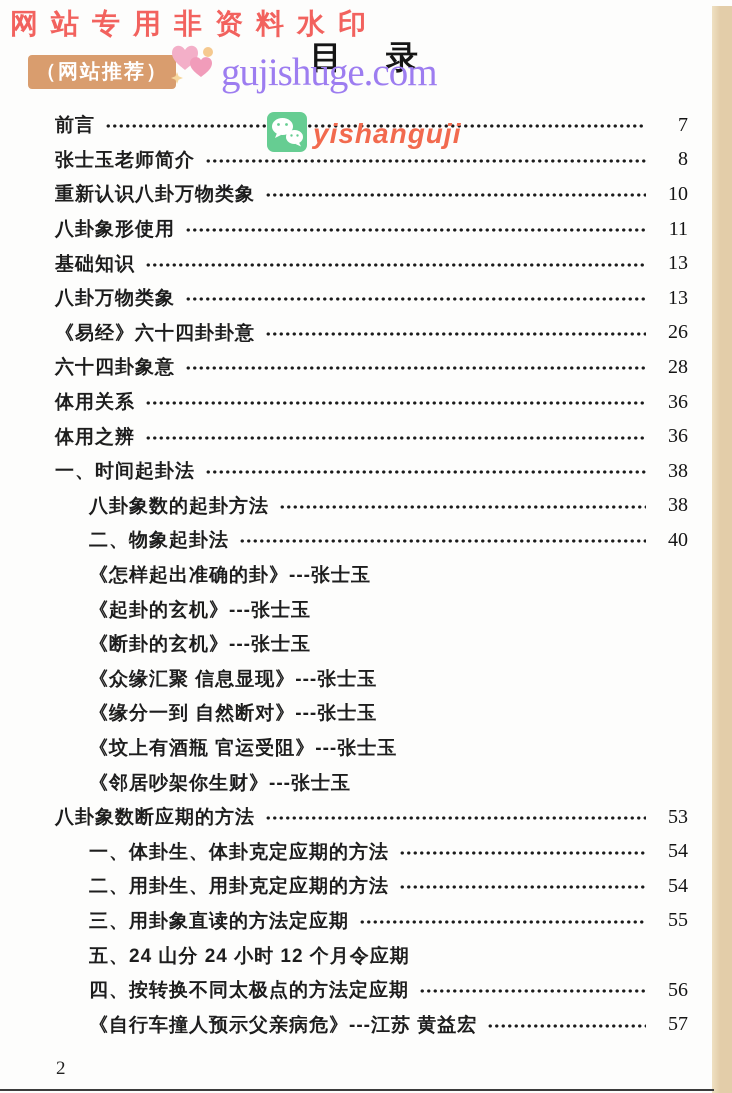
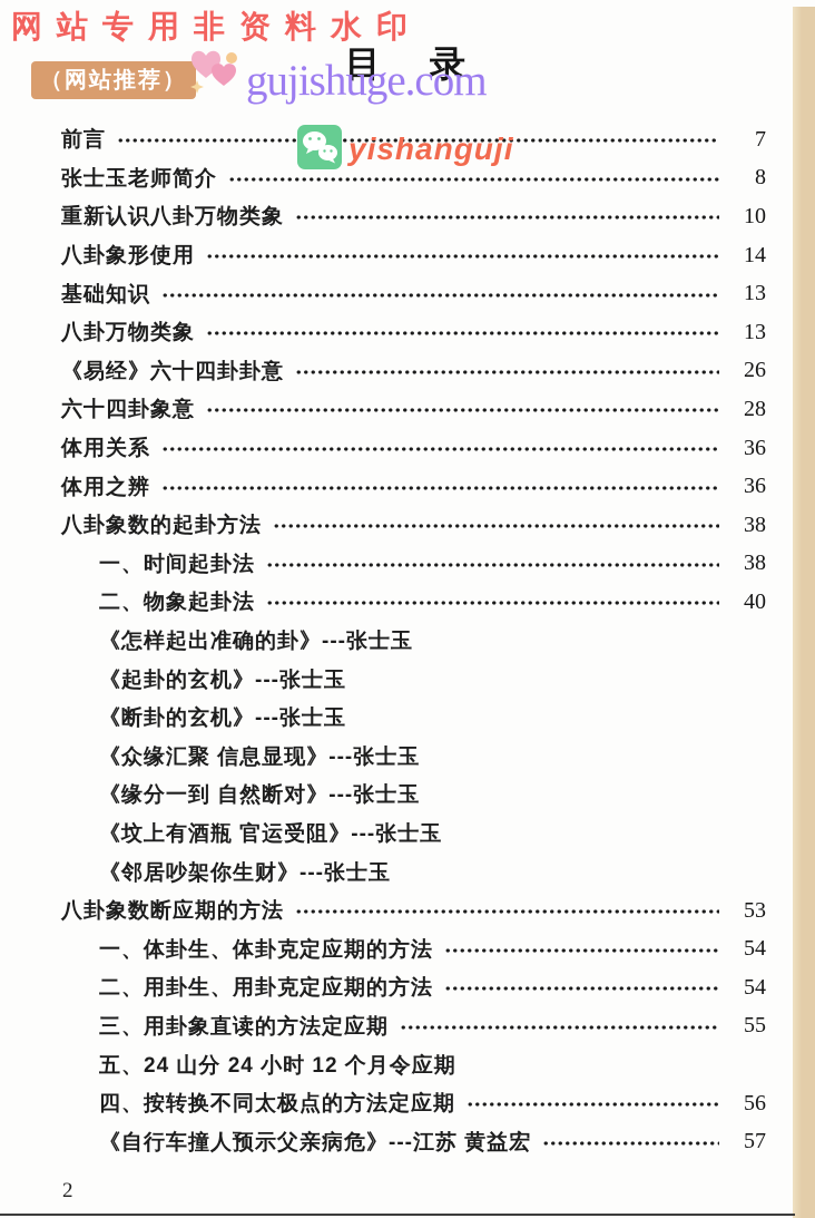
  网站专用非资料水印
  （网站推荐）
  gujishuge.com
  目 录
  前言
  7
  张士玉老师简介
  8
  重新认识八卦万物类象
  10
  八卦象形使用
- 11
+ 14
  基础知识
  13
  八卦万物类象
  13
  《易经》六十四卦卦意
  26
  六十四卦象意
  28
  体用关系
  36
  体用之辨
  36
- 一、时间起卦法
+ 八卦象数的起卦方法
  38
- 八卦象数的起卦方法
+ 一、时间起卦法
  38
  二、物象起卦法
  40
  《怎样起出准确的卦》---张士玉
  《起卦的玄机》---张士玉
  《断卦的玄机》---张士玉
  《众缘汇聚 信息显现》---张士玉
  《缘分一到 自然断对》---张士玉
  《坟上有酒瓶 官运受阻》---张士玉
  《邻居吵架你生财》---张士玉
  八卦象数断应期的方法
  53
  一、体卦生、体卦克定应期的方法
  54
  二、用卦生、用卦克定应期的方法
  54
  三、用卦象直读的方法定应期
  55
  五、24 山分 24 小时 12 个月令应期
  四、按转换不同太极点的方法定应期
  56
  《自行车撞人预示父亲病危》---江苏 黄益宏
  57
  yishanguji
  2
